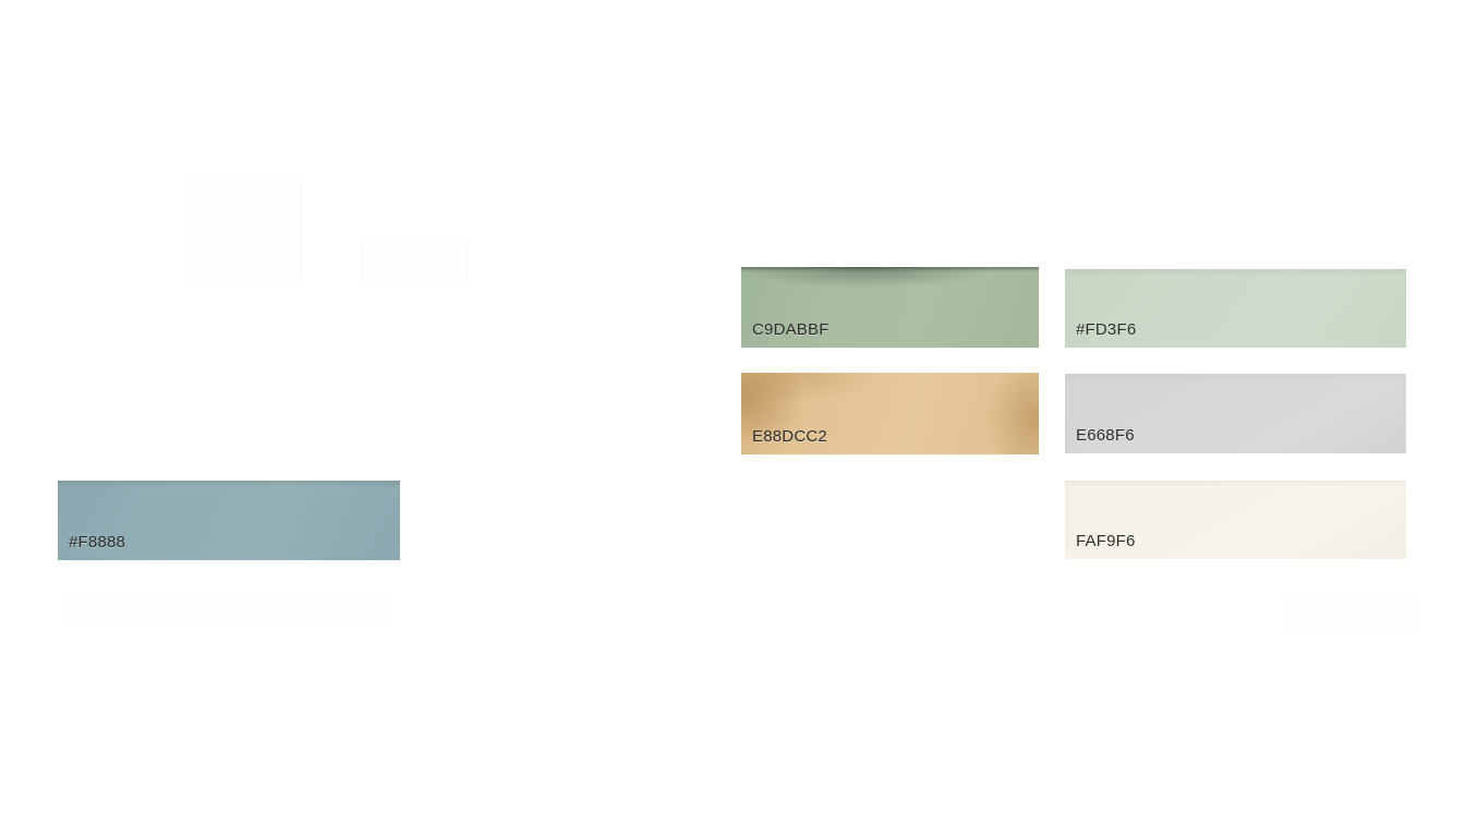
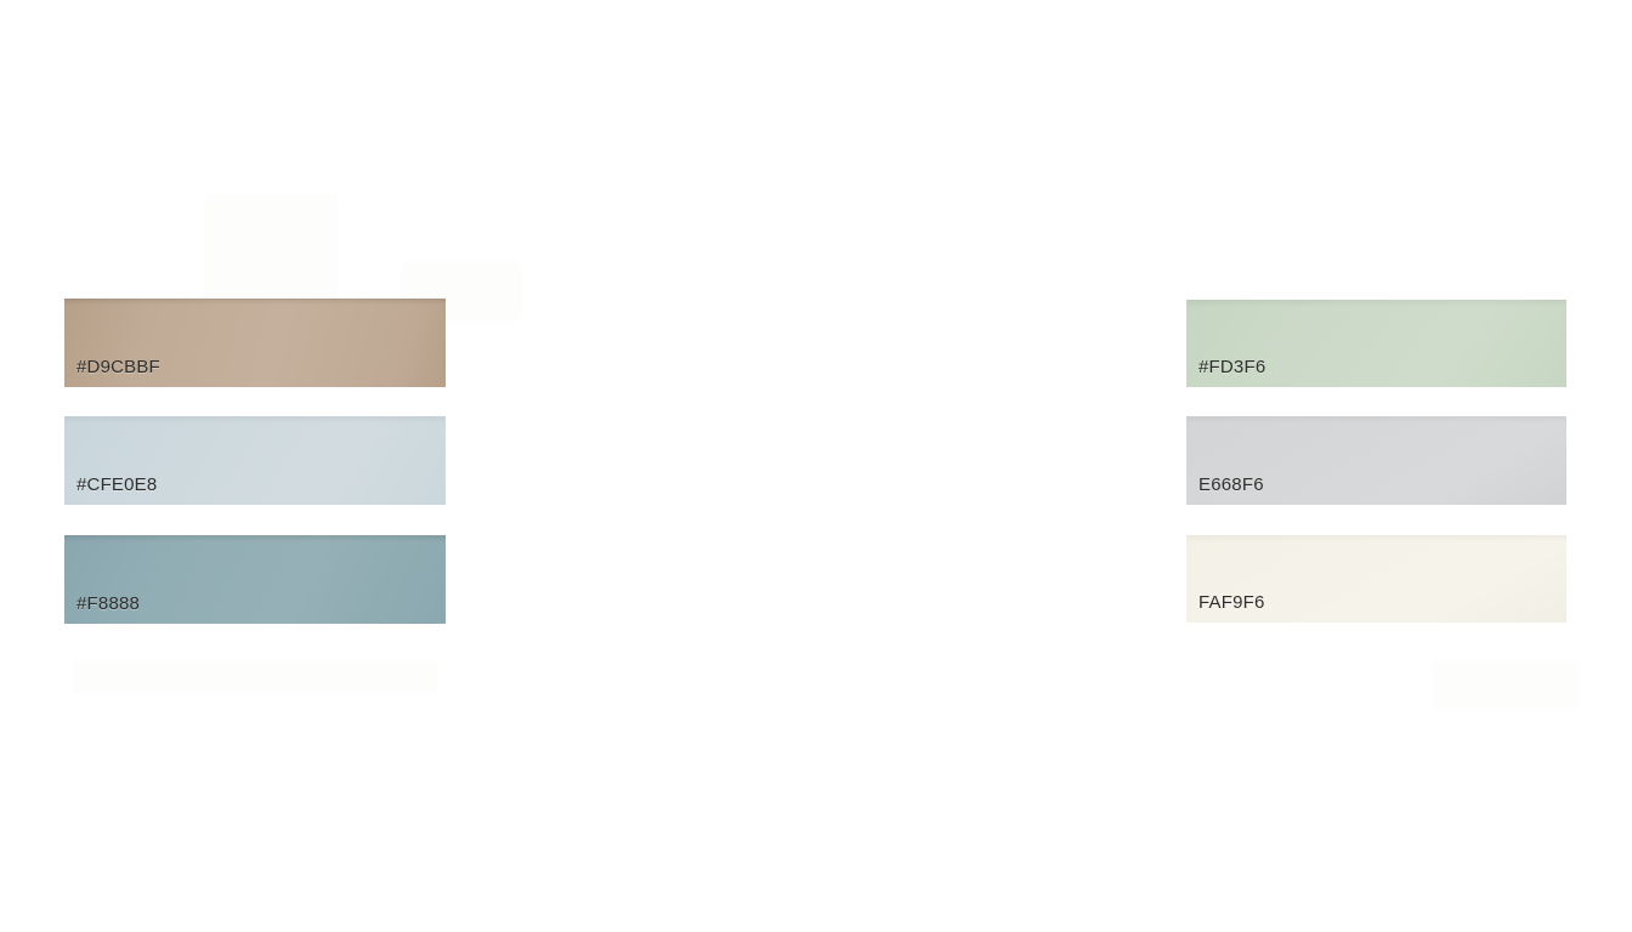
+ #D9CBBF
+ #CFE0E8
  #F8888
- C9DABBF
- E88DCC2
  #FD3F6
  E668F6
  FAF9F6
